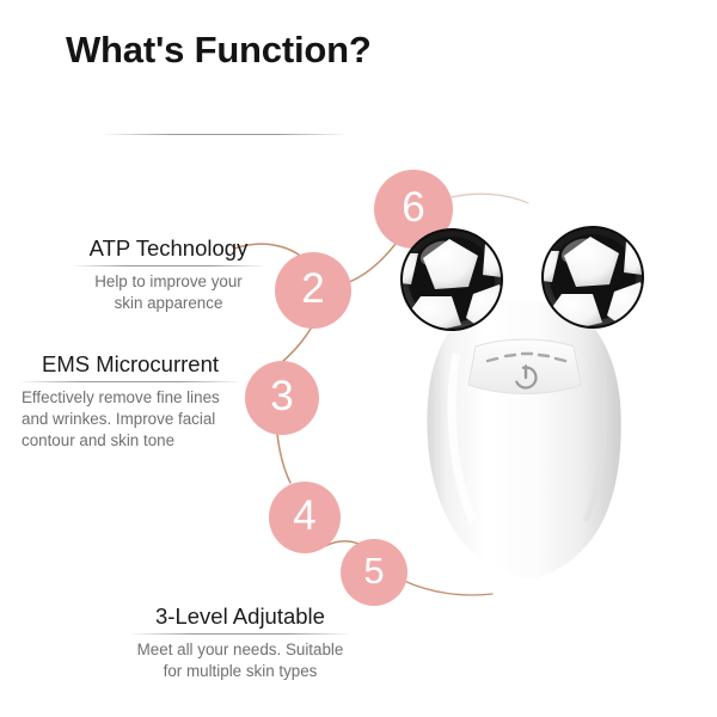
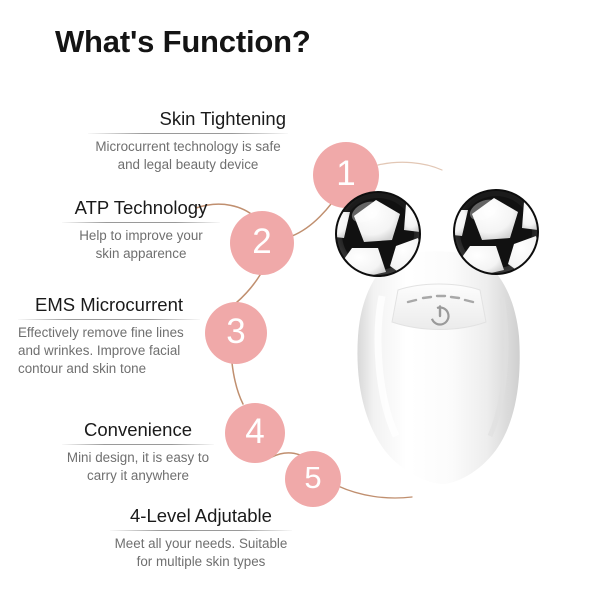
  What's Function?
+ Skin Tightening
+ Microcurrent technology is safe
+ and legal beauty device
  ATP Technology
  Help to improve your
  skin apparence
  EMS Microcurrent
  Effectively remove fine lines
  and wrinkes. Improve facial
  contour and skin tone
+ Convenience
+ Mini design, it is easy to
+ carry it anywhere
- 3-Level Adjutable
+ 4-Level Adjutable
  Meet all your needs. Suitable
  for multiple skin types
- 6
+ 1
  2
  3
  4
  5
